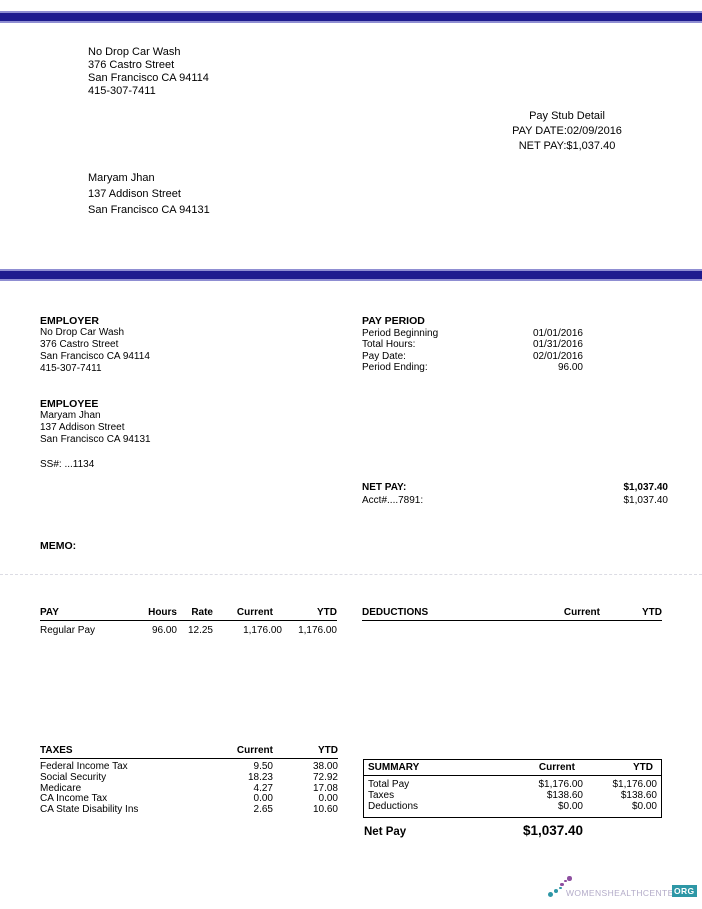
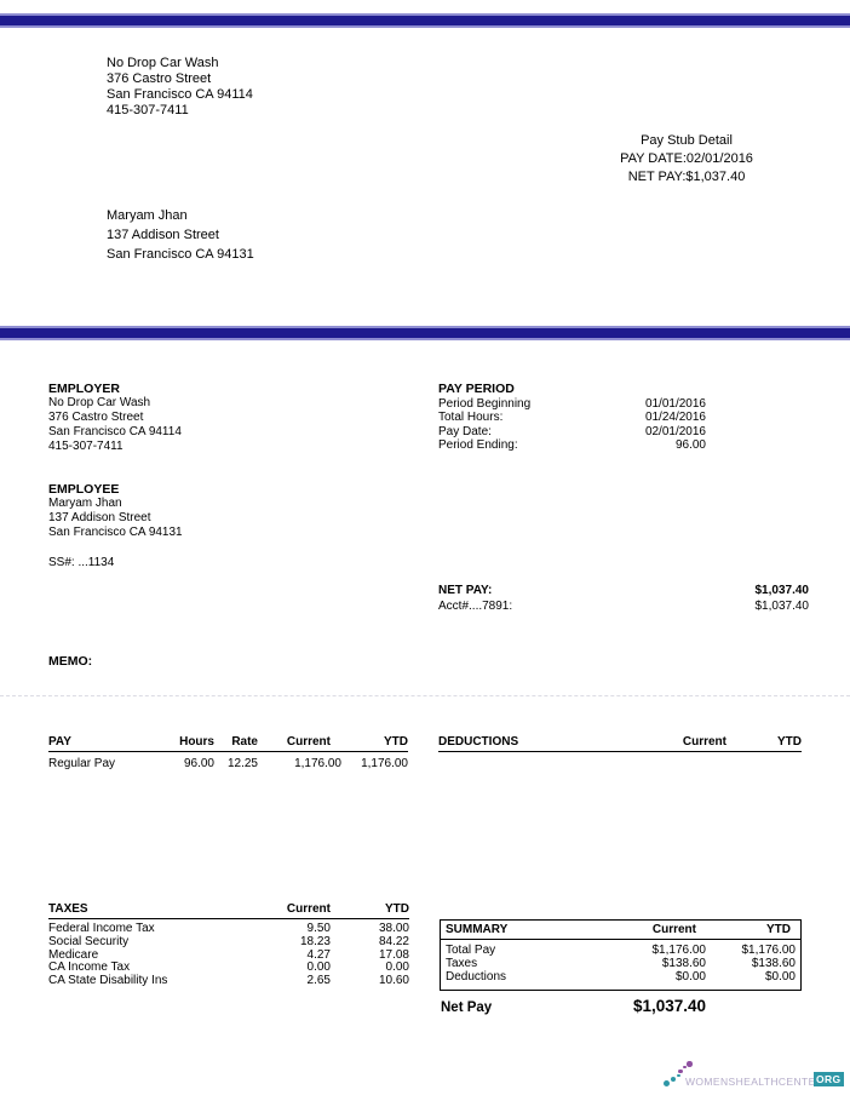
  No Drop Car Wash
  376 Castro Street
  San Francisco CA 94114
  415-307-7411
  Pay Stub Detail
- PAY DATE:02/09/2016
+ PAY DATE:02/01/2016
  NET PAY:$1,037.40
  Maryam Jhan
  137 Addison Street
  San Francisco CA 94131
  EMPLOYER
  No Drop Car Wash
  376 Castro Street
  San Francisco CA 94114
  415-307-7411
  PAY PERIOD
  Period Beginning
  01/01/2016
  Total Hours:
- 01/31/2016
+ 01/24/2016
  Pay Date:
  02/01/2016
  Period Ending:
  96.00
  EMPLOYEE
  Maryam Jhan
  137 Addison Street
  San Francisco CA 94131
  SS#: ...1134
  NET PAY:
  $1,037.40
  Acct#....7891:
  $1,037.40
  MEMO:
  PAY
  Hours
  Rate
  Current
  YTD
  Regular Pay
  96.00
  12.25
  1,176.00
  1,176.00
  DEDUCTIONS
  Current
  YTD
  TAXES
  Current
  YTD
  Federal Income Tax
  9.50
  38.00
  Social Security
  18.23
- 72.92
+ 84.22
  Medicare
  4.27
  17.08
  CA Income Tax
  0.00
  0.00
  CA State Disability Ins
  2.65
  10.60
  SUMMARY
  Current
  YTD
  Total Pay
  $1,176.00
  $1,176.00
  Taxes
  $138.60
  $138.60
  Deductions
  $0.00
  $0.00
  Net Pay
  $1,037.40
  WOMENSHEALTHCENTE
  ORG
